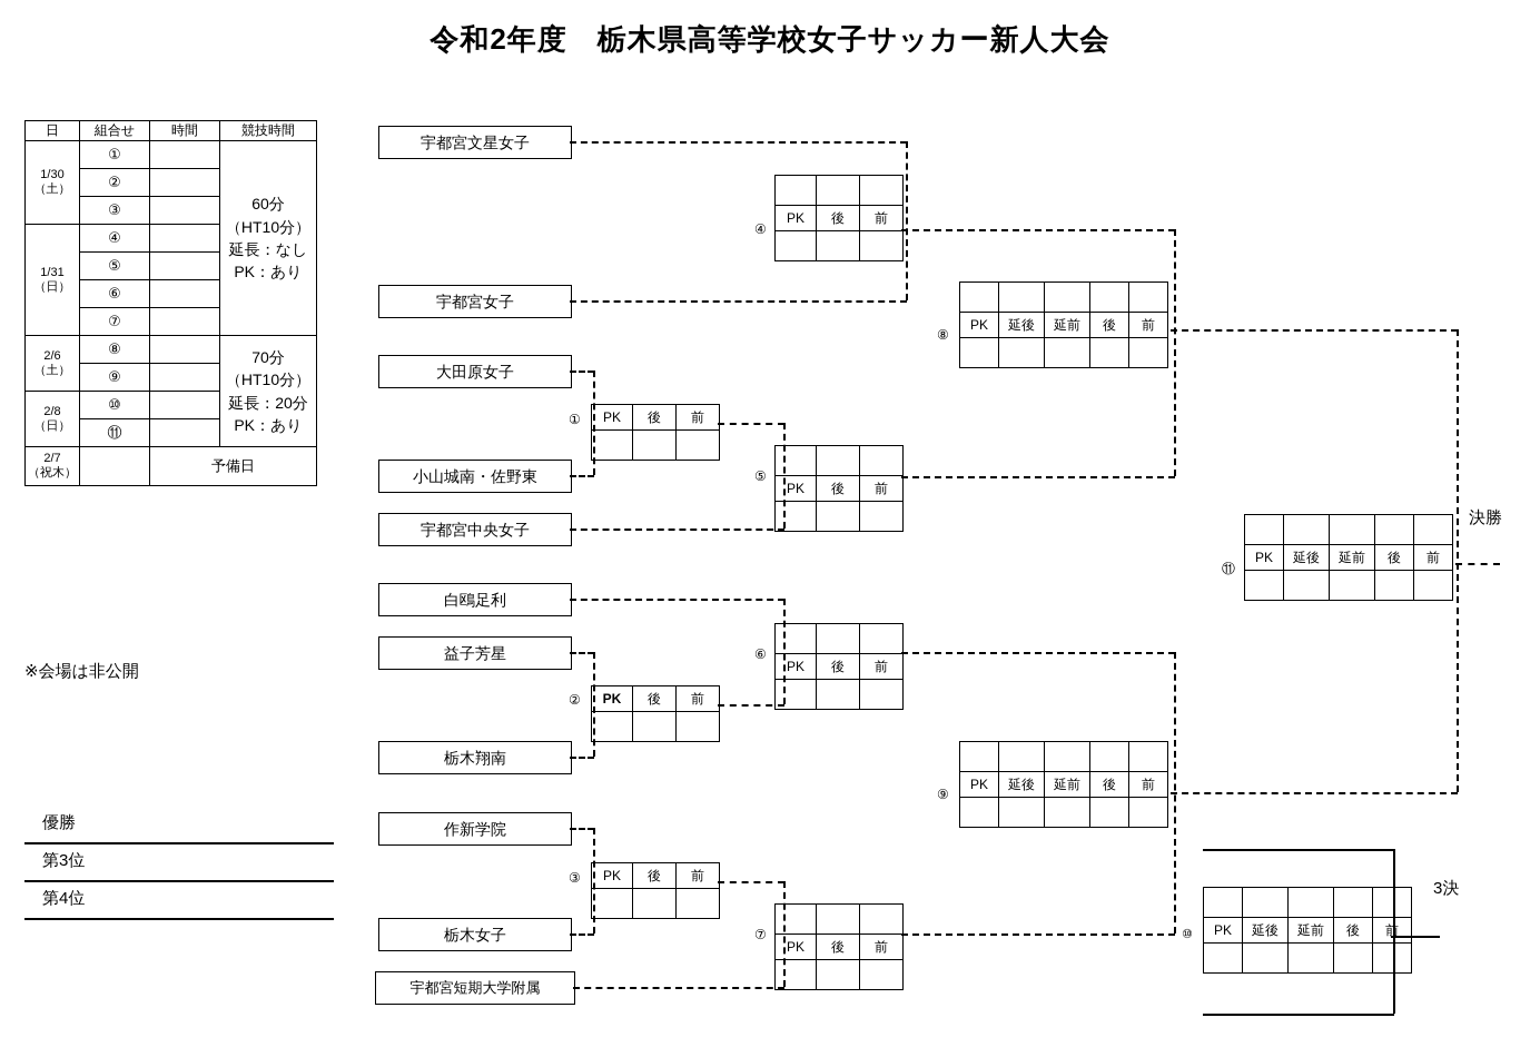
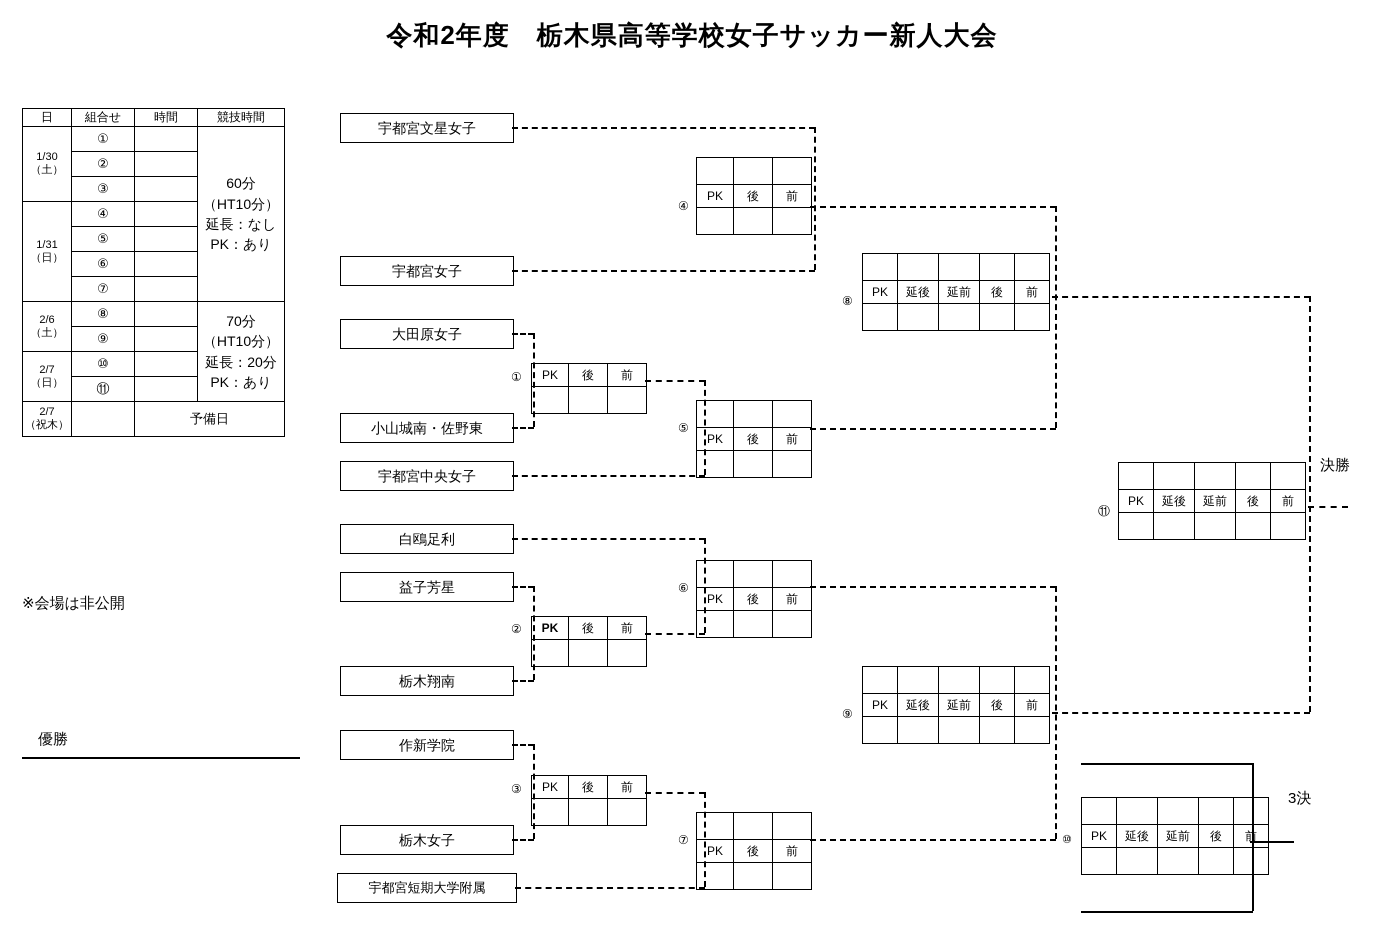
  令和2年度 栃木県高等学校女子サッカー新人大会
  日	組合せ	時間	競技時間
  1/30 （土）	①		60分 （HT10分） 延長：なし PK：あり
  ②
  ③
  1/31 （日）	④
  ⑤
  ⑥
  ⑦
  2/6 （土）	⑧		70分 （HT10分） 延長：20分 PK：あり
  ⑨
- 2/8 （日）	⑩
+ 2/7 （日）	⑩
  ⑪
  2/7 （祝木）		予備日
  ※会場は非公開
  優勝
- 第3位
- 第4位
  宇都宮文星女子
  宇都宮女子
  大田原女子
  小山城南・佐野東
  宇都宮中央女子
  白鴎足利
  益子芳星
  栃木翔南
  作新学院
  栃木女子
  宇都宮短期大学附属
  PK	後	前
  ①
  PK	後	前
  ②
  PK	後	前
  ③
  PK	後	前
  ④
  PK	後	前
  ⑤
  PK	後	前
  ⑥
  PK	後	前
  ⑦
  PK	延後	延前	後	前
  ⑧
  PK	延後	延前	後	前
  ⑨
  PK	延後	延前	後	前
  ⑪
  決勝
  PK	延後	延前	後	前
  ⑩
  3決
